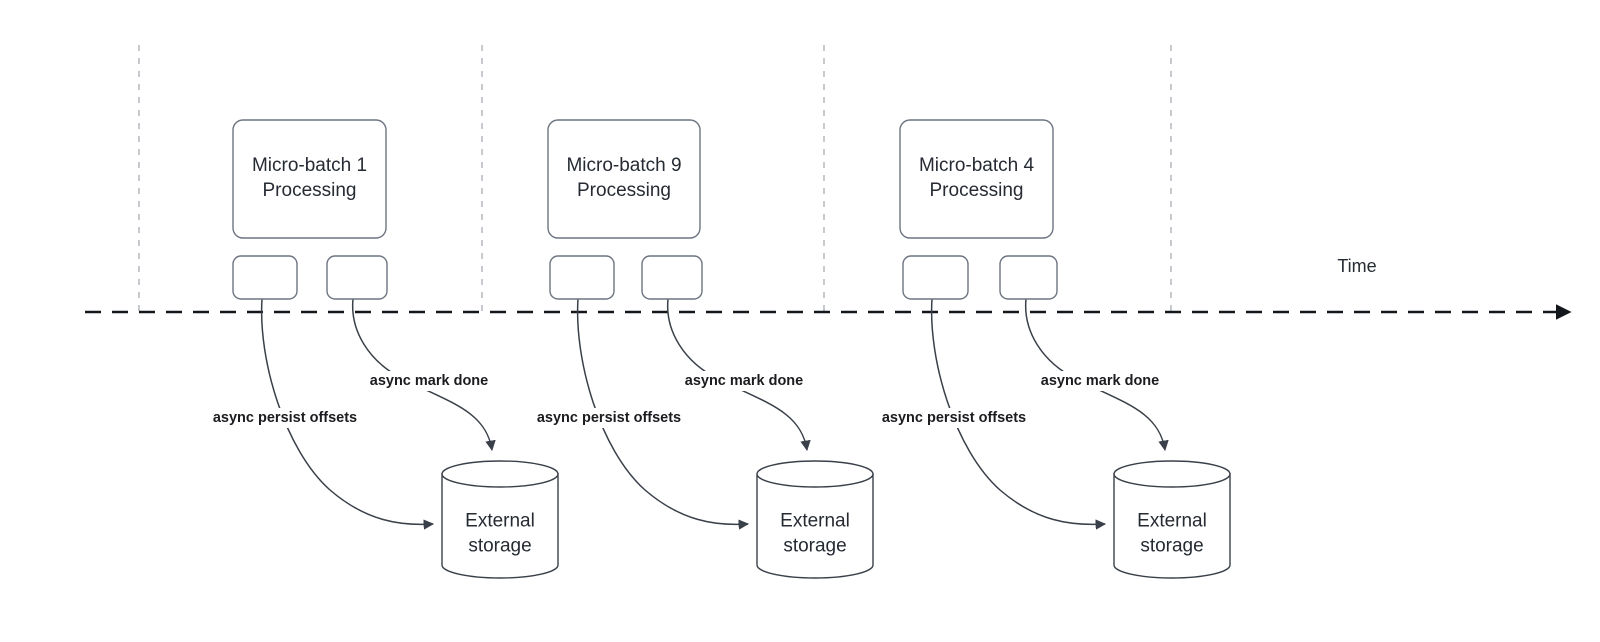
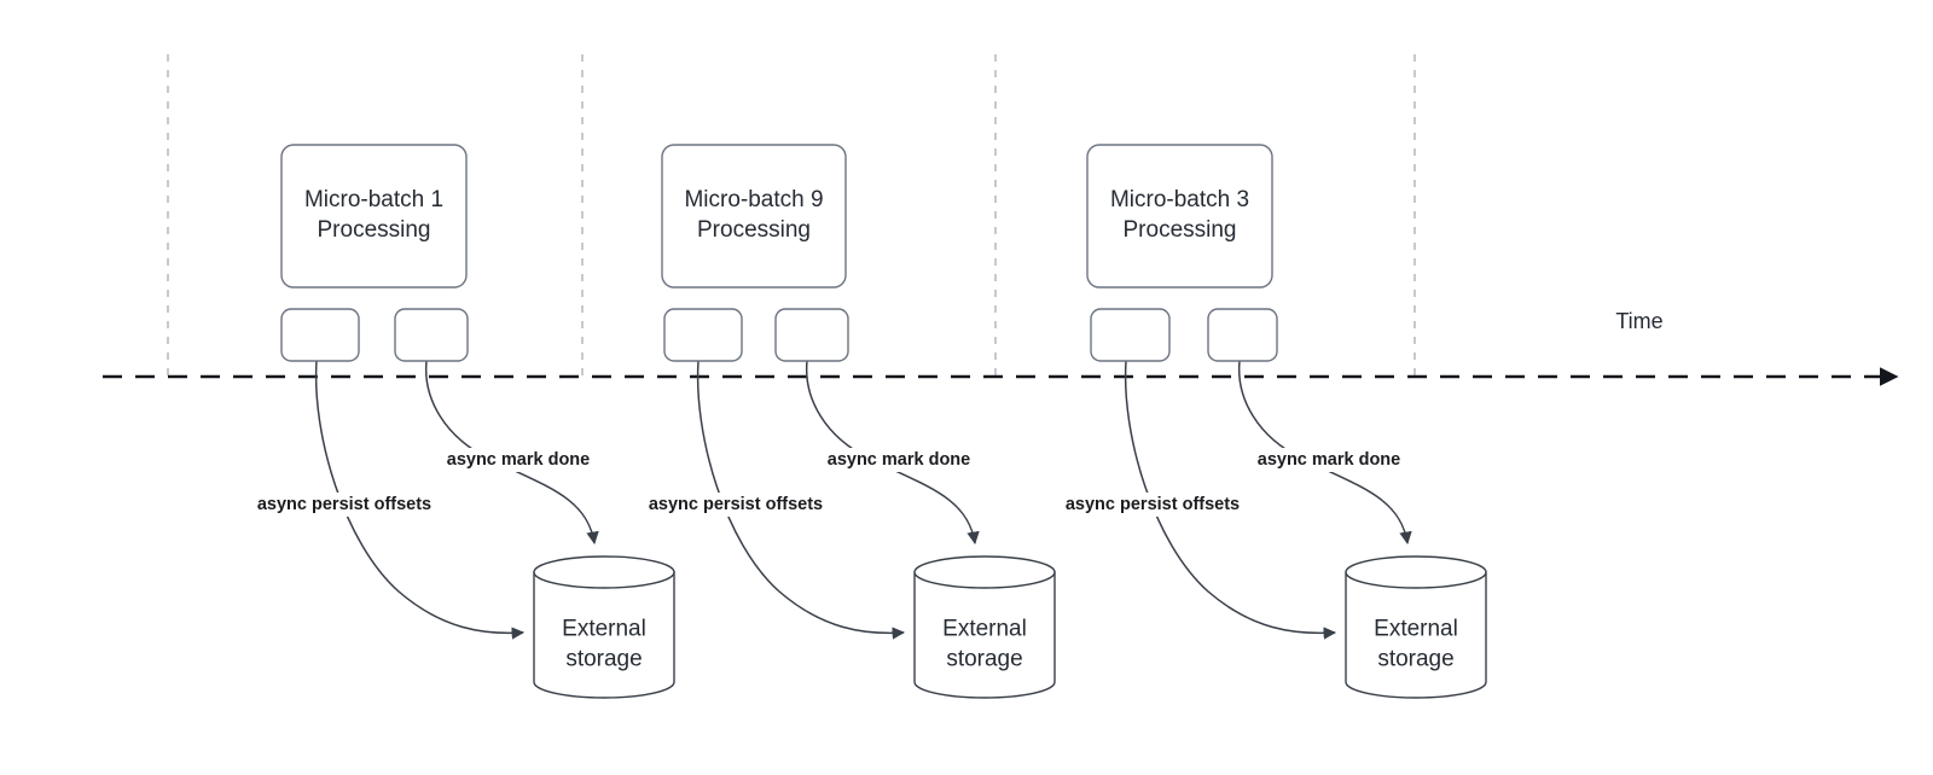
  Time
  async persist offsets
  async mark done
  Micro-batch 1
  Processing
  External
  storage
  async persist offsets
  async mark done
  Micro-batch 9
  Processing
  External
  storage
  async persist offsets
  async mark done
- Micro-batch 4
+ Micro-batch 3
  Processing
  External
  storage
